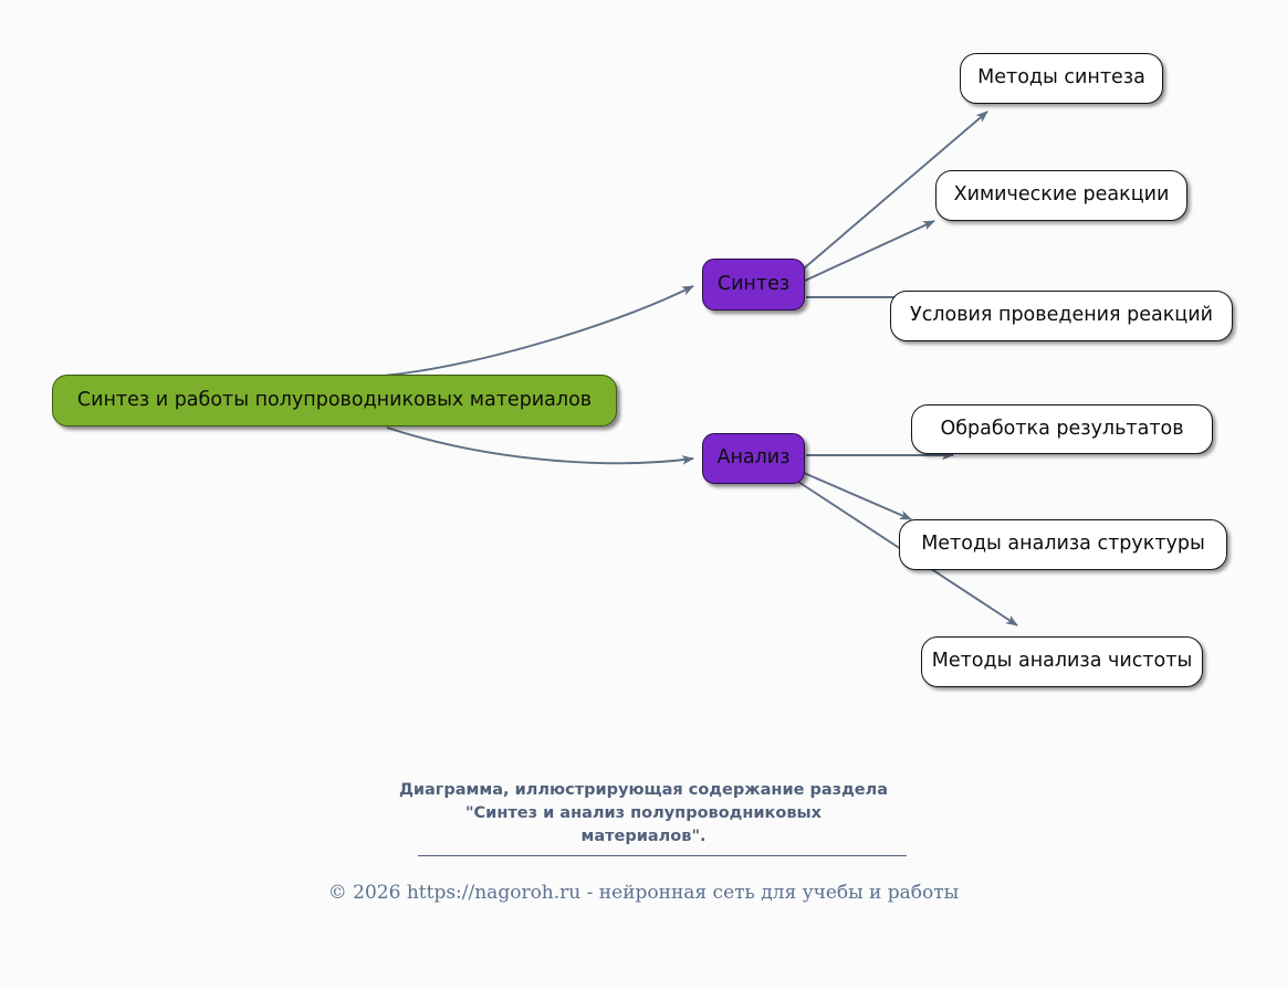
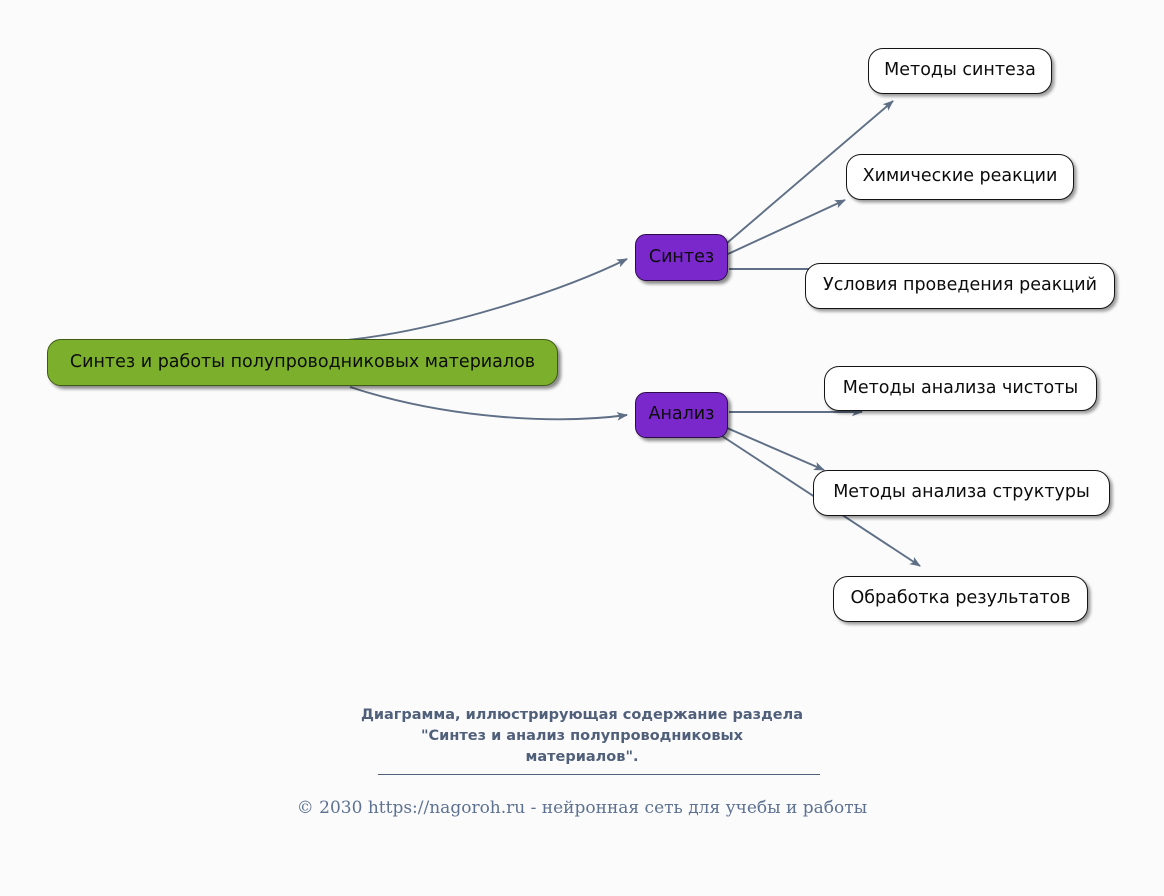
  Синтез и работы полупроводниковых материалов
  Синтез
  Анализ
  Методы синтеза
  Химические реакции
  Условия проведения реакций
- Обработка результатов
+ Методы анализа чистоты
  Методы анализа структуры
- Методы анализа чистоты
+ Обработка результатов
  Диаграмма, иллюстрирующая содержание раздела
  "Синтез и анализ полупроводниковых
  материалов".
- © 2026 https://nagoroh.ru - нейронная сеть для учебы и работы
+ © 2030 https://nagoroh.ru - нейронная сеть для учебы и работы
